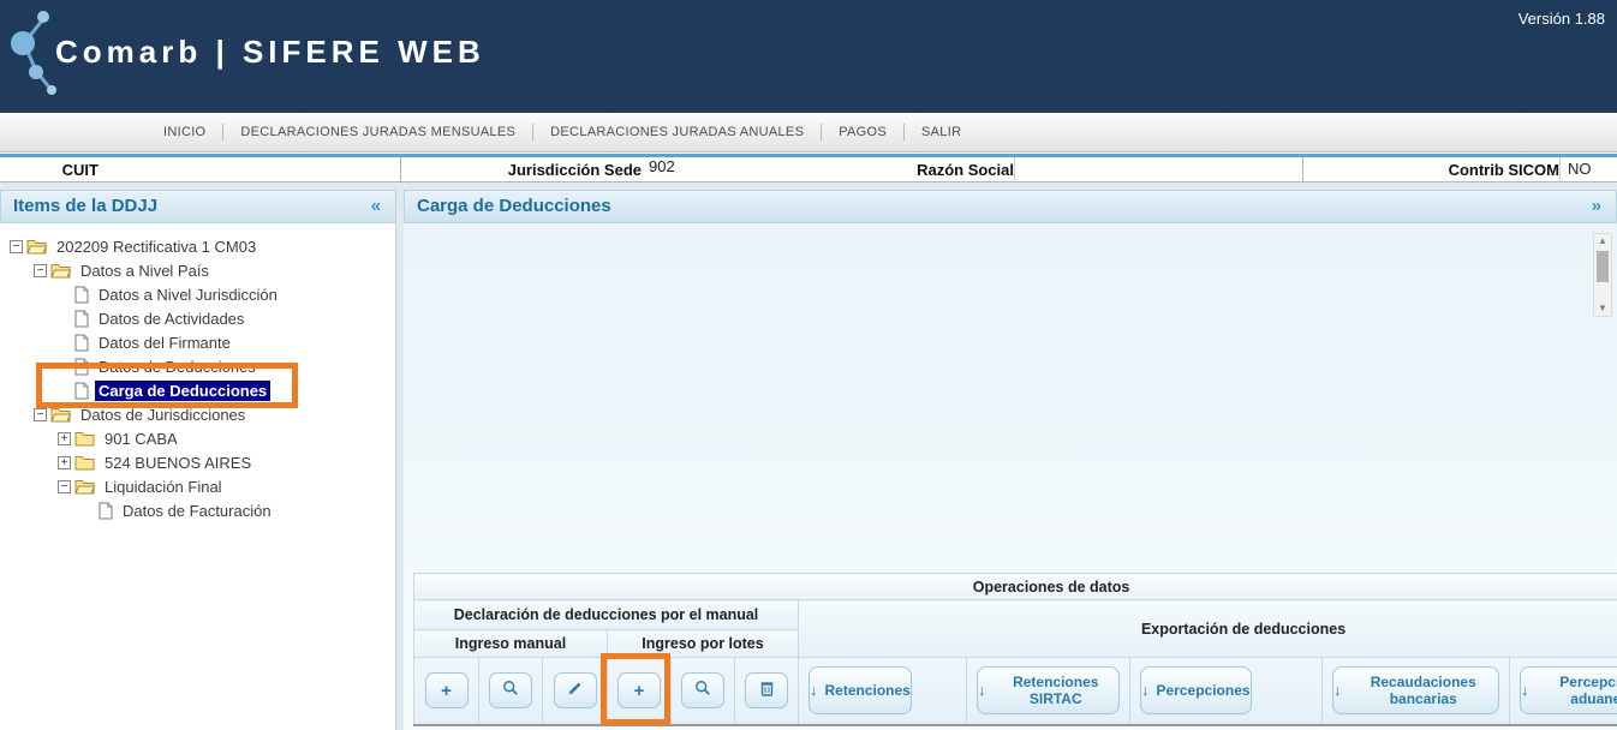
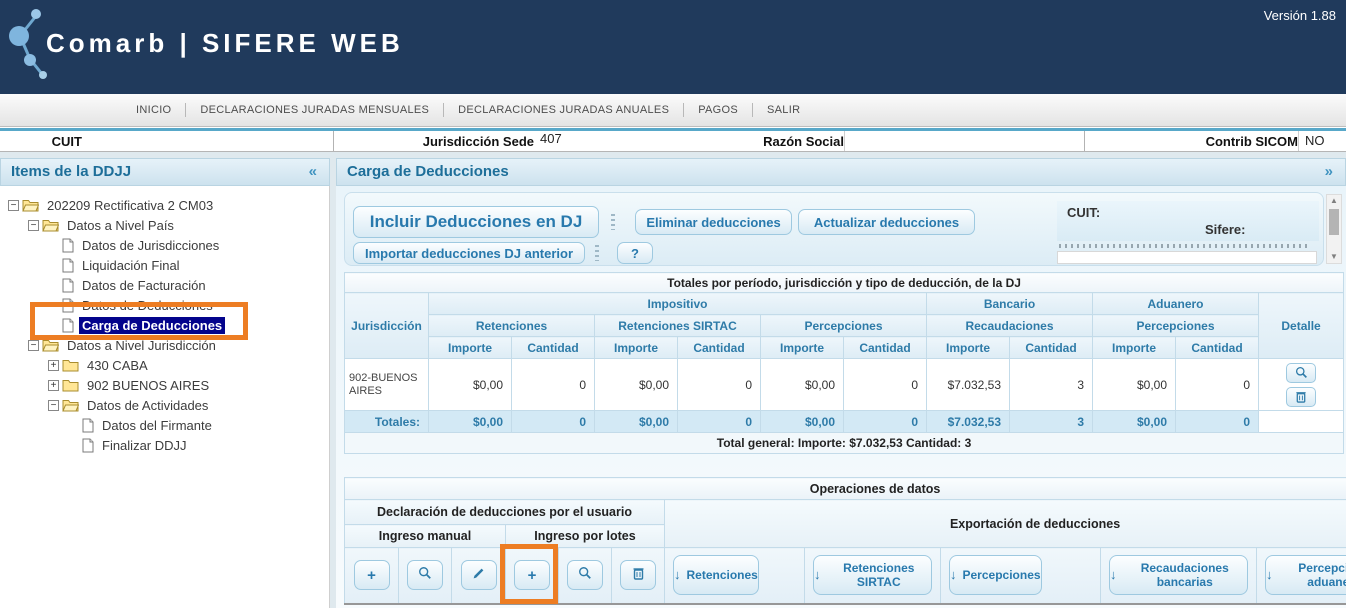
  Comarb | SIFERE WEB
  Versión 1.88
  INICIO
  DECLARACIONES JURADAS MENSUALES
  DECLARACIONES JURADAS ANUALES
  PAGOS
  SALIR
  CUIT
  Jurisdicción Sede
- 902
+ 407
  Razón Social
  Contrib SICOM
  NO
  Items de la DDJJ
  «
  −
- 202209 Rectificativa 1 CM03
+ 202209 Rectificativa 2 CM03
  −
  Datos a Nivel País
- Datos a Nivel Jurisdicción
+ Datos de Jurisdicciones
- Datos de Actividades
+ Liquidación Final
- Datos del Firmante
+ Datos de Facturación
  Datos de Deducciones
  Carga de Deducciones
  −
- Datos de Jurisdicciones
+ Datos a Nivel Jurisdicción
  +
- 901 CABA
+ 430 CABA
  +
- 524 BUENOS AIRES
+ 902 BUENOS AIRES
  −
- Liquidación Final
+ Datos de Actividades
- Datos de Facturación
+ Datos del Firmante
+ Finalizar DDJJ
  Carga de Deducciones
  »
+ Incluir Deducciones en DJ
+ Eliminar deducciones
+ Actualizar deducciones
+ Importar deducciones DJ anterior
+ ?
+ CUIT:
+ Sifere:
  ▲
  ▼
+ Totales por período, jurisdicción y tipo de deducción, de la DJ
+ Jurisdicción	Impositivo	Bancario	Aduanero	Detalle
+ Retenciones	Retenciones SIRTAC	Percepciones	Recaudaciones	Percepciones
+ Importe	Cantidad	Importe	Cantidad	Importe	Cantidad	Importe	Cantidad	Importe	Cantidad
+ 902-BUENOS AIRES	$0,00	0	$0,00	0	$0,00	0	$7.032,53	3	$0,00	0
+ Totales:	$0,00	0	$0,00	0	$0,00	0	$7.032,53	3	$0,00	0
+ Total general: Importe: $7.032,53 Cantidad: 3
  Operaciones de datos
- Declaración de deducciones por el manual	Exportación de deducciones
+ Declaración de deducciones por el usuario	Exportación de deducciones
  Ingreso manual	Ingreso por lotes
  +			+			↓ Retenciones	↓ Retenciones SIRTAC	↓ Percepciones	↓ Recaudaciones bancarias	↓ Percepc aduan
